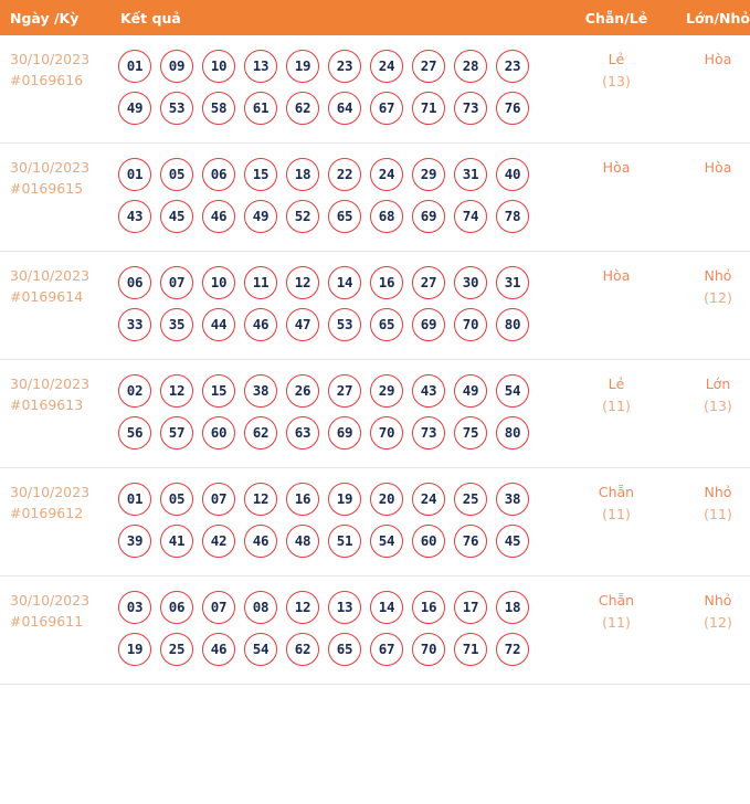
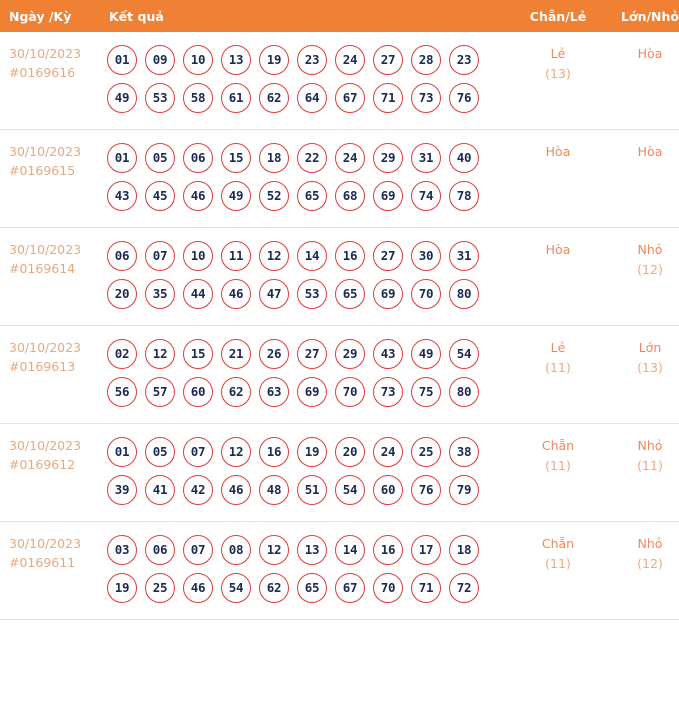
  Ngày /Kỳ	Kết quả	Chẵn/Lẻ	Lớn/Nhỏ
  30/10/2023#0169616	01 09 10 13 19 23 24 27 28 2349 53 58 61 62 64 67 71 73 76	Lẻ(13)	Hòa
  30/10/2023#0169615	01 05 06 15 18 22 24 29 31 4043 45 46 49 52 65 68 69 74 78	Hòa	Hòa
- 30/10/2023#0169614	06 07 10 11 12 14 16 27 30 3133 35 44 46 47 53 65 69 70 80	Hòa	Nhỏ(12)
+ 30/10/2023#0169614	06 07 10 11 12 14 16 27 30 3120 35 44 46 47 53 65 69 70 80	Hòa	Nhỏ(12)
- 30/10/2023#0169613	02 12 15 38 26 27 29 43 49 5456 57 60 62 63 69 70 73 75 80	Lẻ(11)	Lớn(13)
+ 30/10/2023#0169613	02 12 15 21 26 27 29 43 49 5456 57 60 62 63 69 70 73 75 80	Lẻ(11)	Lớn(13)
- 30/10/2023#0169612	01 05 07 12 16 19 20 24 25 3839 41 42 46 48 51 54 60 76 45	Chẵn(11)	Nhỏ(11)
+ 30/10/2023#0169612	01 05 07 12 16 19 20 24 25 3839 41 42 46 48 51 54 60 76 79	Chẵn(11)	Nhỏ(11)
  30/10/2023#0169611	03 06 07 08 12 13 14 16 17 1819 25 46 54 62 65 67 70 71 72	Chẵn(11)	Nhỏ(12)
